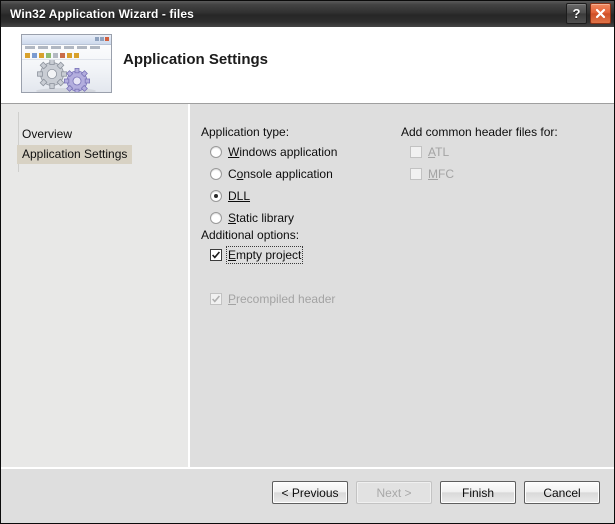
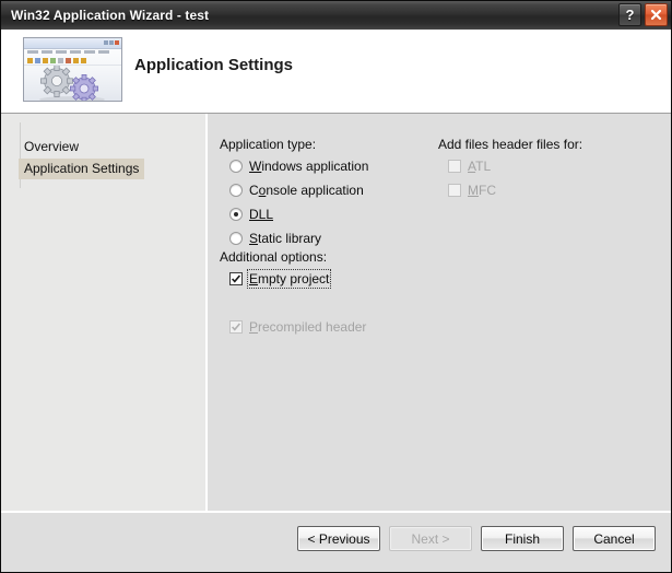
- Win32 Application Wizard - files
+ Win32 Application Wizard - test
  ?
  Application Settings
  Overview
  Application Settings
  Application type:
  Windows application
  Console application
  DLL
  Static library
  Additional options:
  Empty project
  Precompiled header
- Add common header files for:
+ Add files header files for:
  ATL
  MFC
  < Previous
  Next >
  Finish
  Cancel
